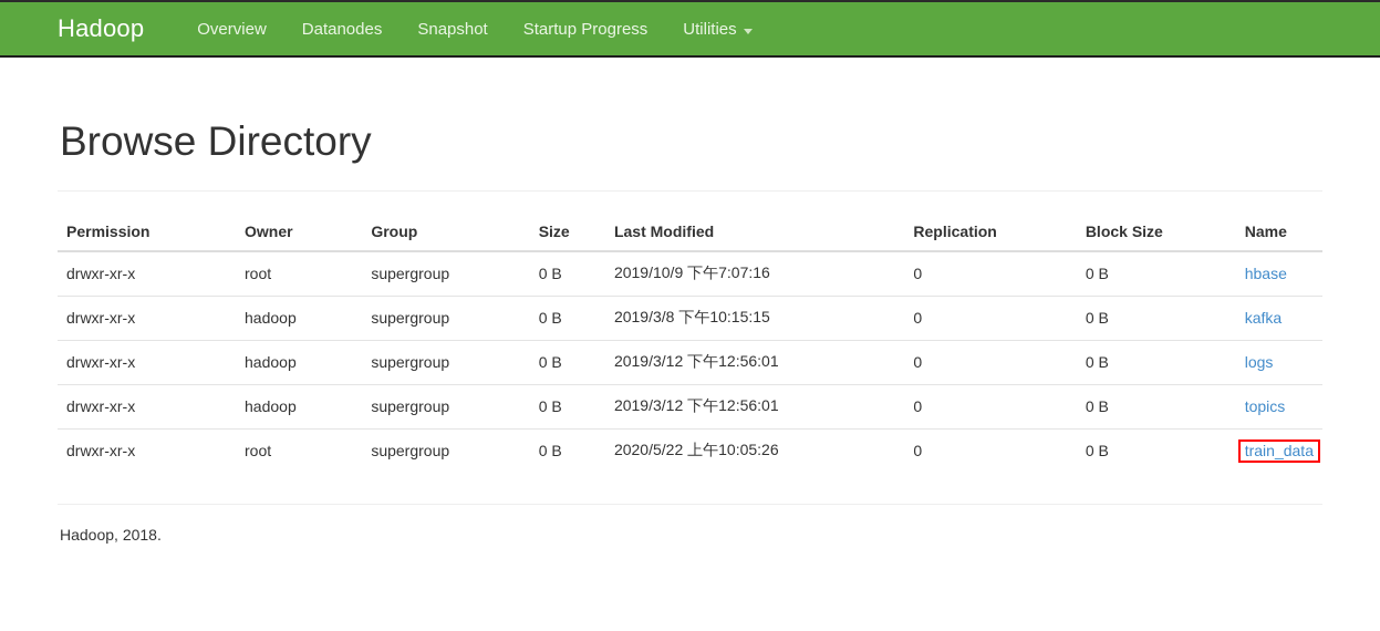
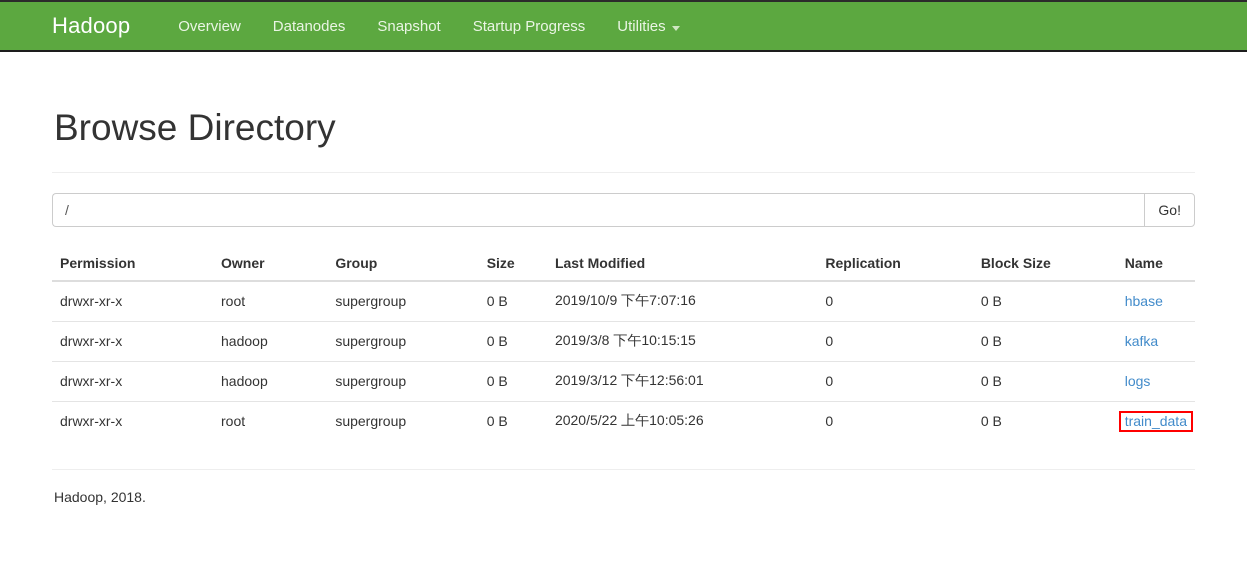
  Hadoop
  Overview
  Datanodes
  Snapshot
  Startup Progress
  Utilities
  Browse Directory
+ /
+ Go!
  Permission	Owner	Group	Size	Last Modified	Replication	Block Size	Name
  drwxr-xr-x	root	supergroup	0 B	2019/10/9 下午7:07:16	0	0 B	hbase
  drwxr-xr-x	hadoop	supergroup	0 B	2019/3/8 下午10:15:15	0	0 B	kafka
  drwxr-xr-x	hadoop	supergroup	0 B	2019/3/12 下午12:56:01	0	0 B	logs
- drwxr-xr-x	hadoop	supergroup	0 B	2019/3/12 下午12:56:01	0	0 B	topics
  drwxr-xr-x	root	supergroup	0 B	2020/5/22 上午10:05:26	0	0 B	train_data
  Hadoop, 2018.
